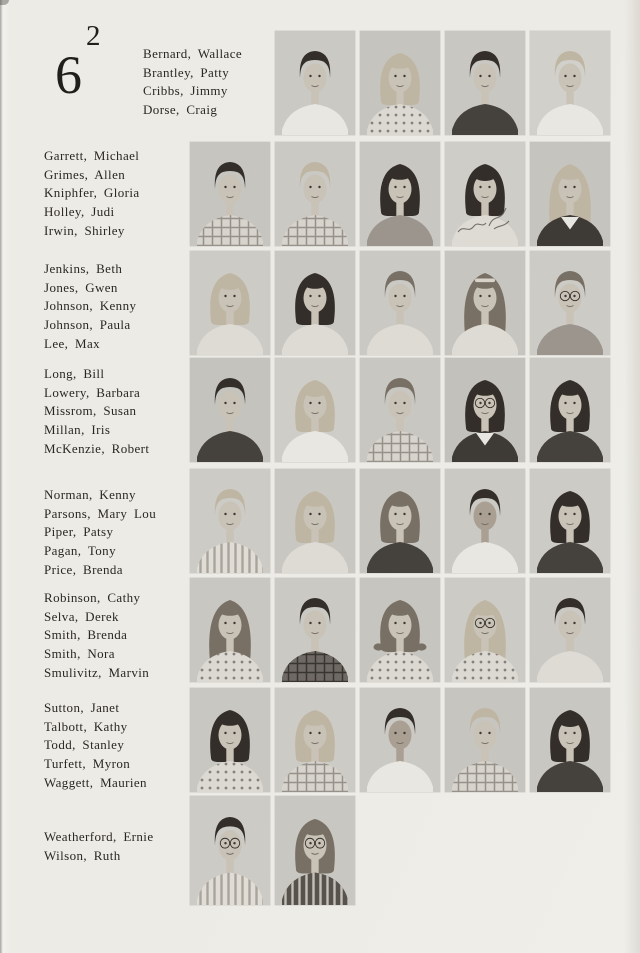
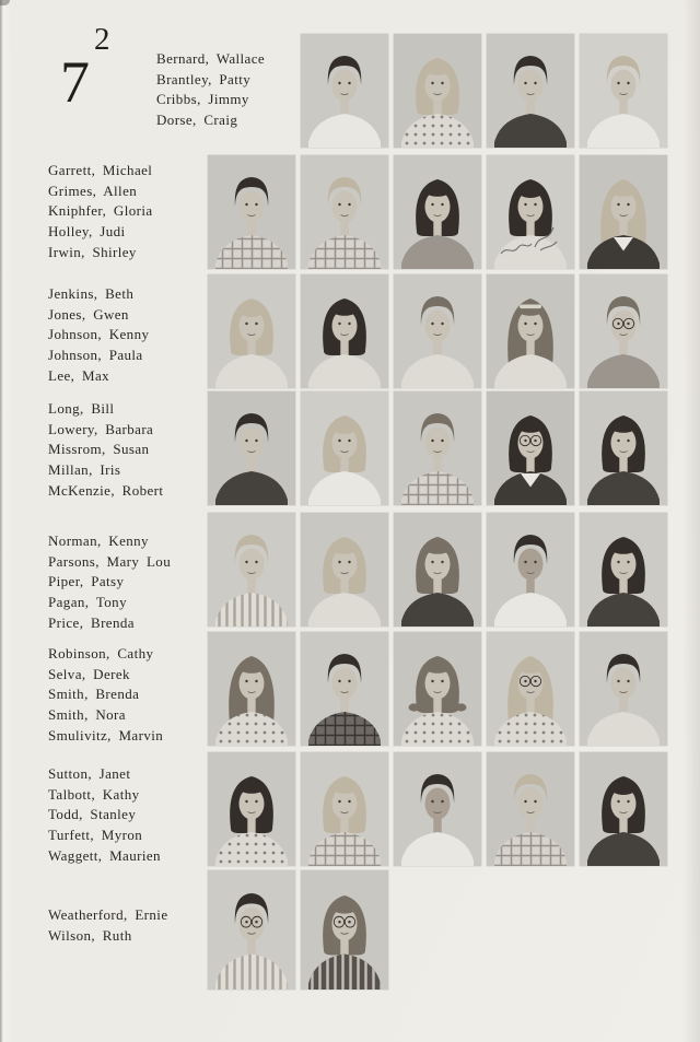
  2
- 6
+ 7
  Bernard, Wallace
  Brantley, Patty
  Cribbs, Jimmy
  Dorse, Craig
  Garrett, Michael
  Grimes, Allen
  Kniphfer, Gloria
  Holley, Judi
  Irwin, Shirley
  Jenkins, Beth
  Jones, Gwen
  Johnson, Kenny
  Johnson, Paula
  Lee, Max
  Long, Bill
  Lowery, Barbara
  Missrom, Susan
  Millan, Iris
  McKenzie, Robert
  Norman, Kenny
  Parsons, Mary Lou
  Piper, Patsy
  Pagan, Tony
  Price, Brenda
  Robinson, Cathy
  Selva, Derek
  Smith, Brenda
  Smith, Nora
  Smulivitz, Marvin
  Sutton, Janet
  Talbott, Kathy
  Todd, Stanley
  Turfett, Myron
  Waggett, Maurien
  Weatherford, Ernie
  Wilson, Ruth
